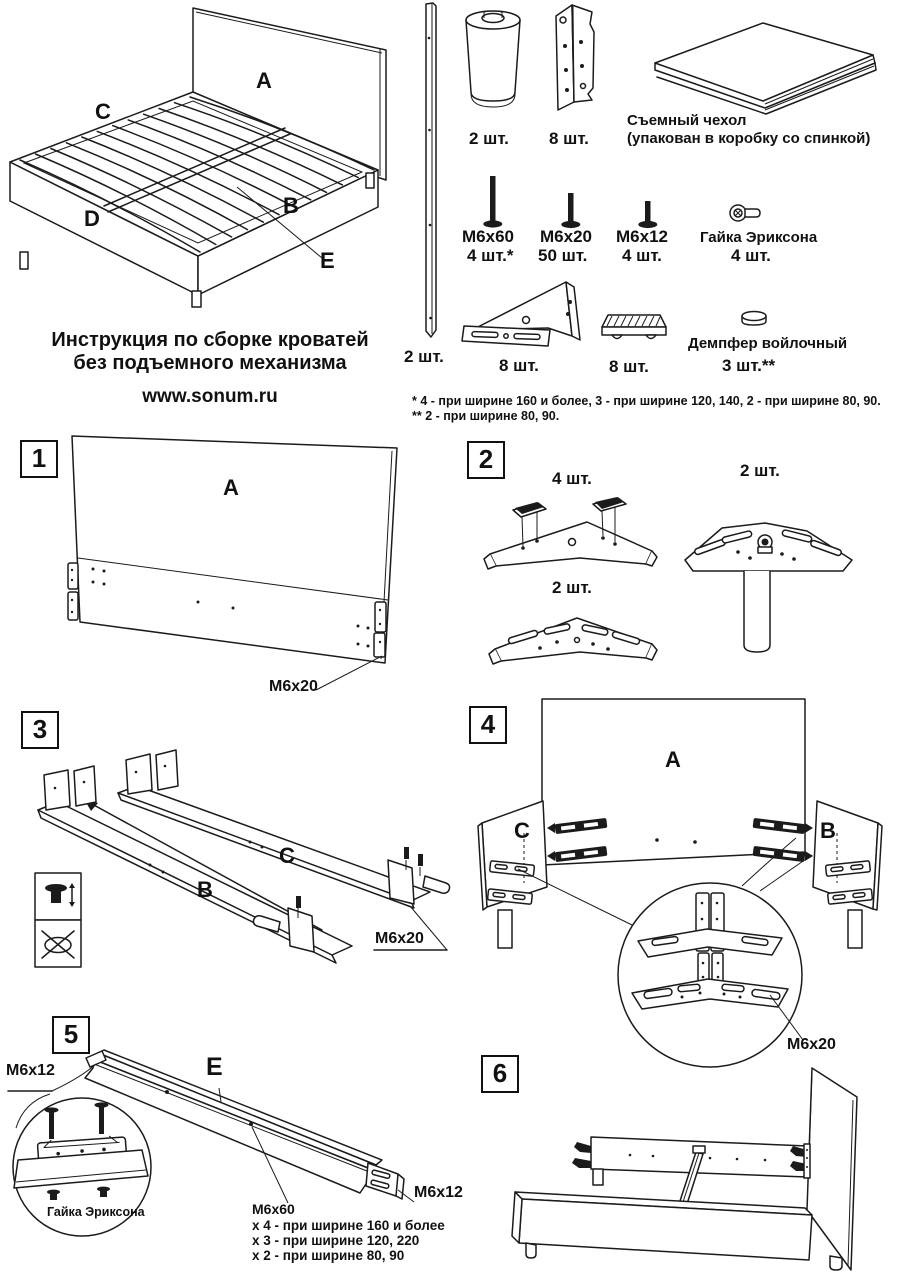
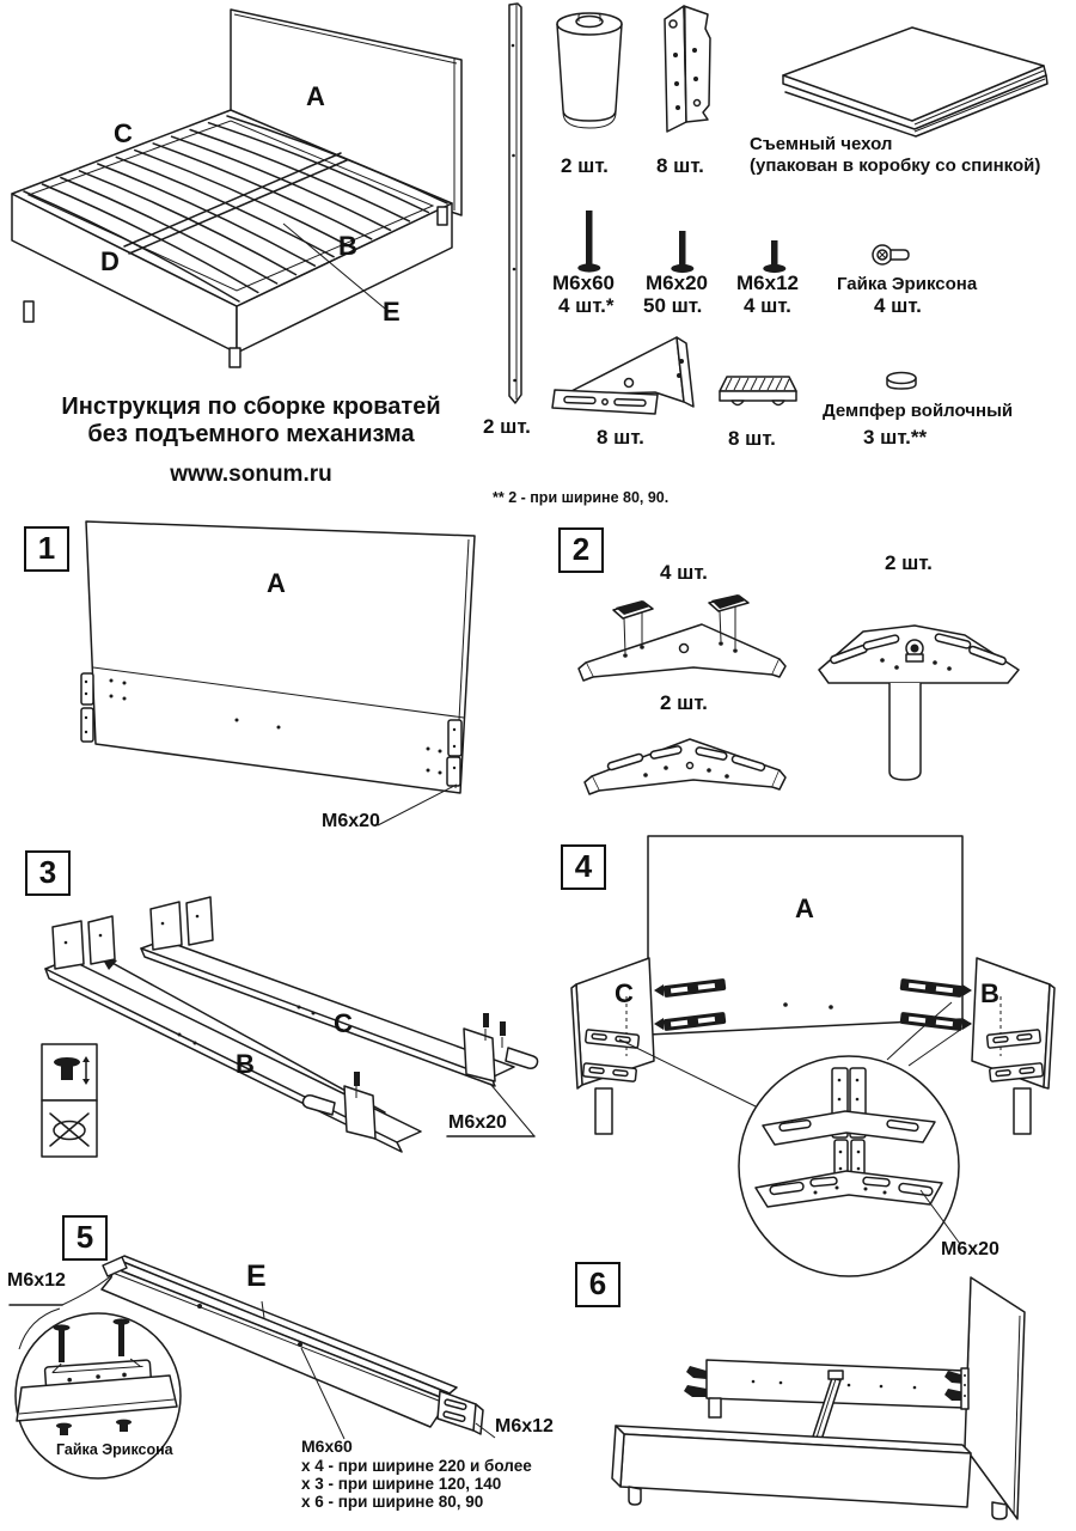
  A
  C
  B
  D
  E
  Инструкция по сборке кроватей
  без подъемного механизма
  www.sonum.ru
  2 шт.
  2 шт.
  8 шт.
  Съемный чехол
  (упакован в коробку со спинкой)
  M6x60
  4 шт.*
  M6x20
  50 шт.
  M6x12
  4 шт.
  Гайка Эриксона
  4 шт.
  8 шт.
  8 шт.
  Демпфер войлочный
  3 шт.**
- * 4 - при ширине 160 и более, 3 - при ширине 120, 140, 2 - при ширине 80, 90.
  ** 2 - при ширине 80, 90.
  1
  A
  M6x20
  2
  4 шт.
  2 шт.
  2 шт.
  3
  C
  B
  M6x20
  4
  A
  C
  B
  M6x20
  5
  M6x12
  E
  M6x12
  Гайка Эриксона
  M6x60
- х 4 - при ширине 160 и более
+ х 4 - при ширине 220 и более
- х 3 - при ширине 120, 220
+ х 3 - при ширине 120, 140
- х 2 - при ширине 80, 90
+ х 6 - при ширине 80, 90
  6
